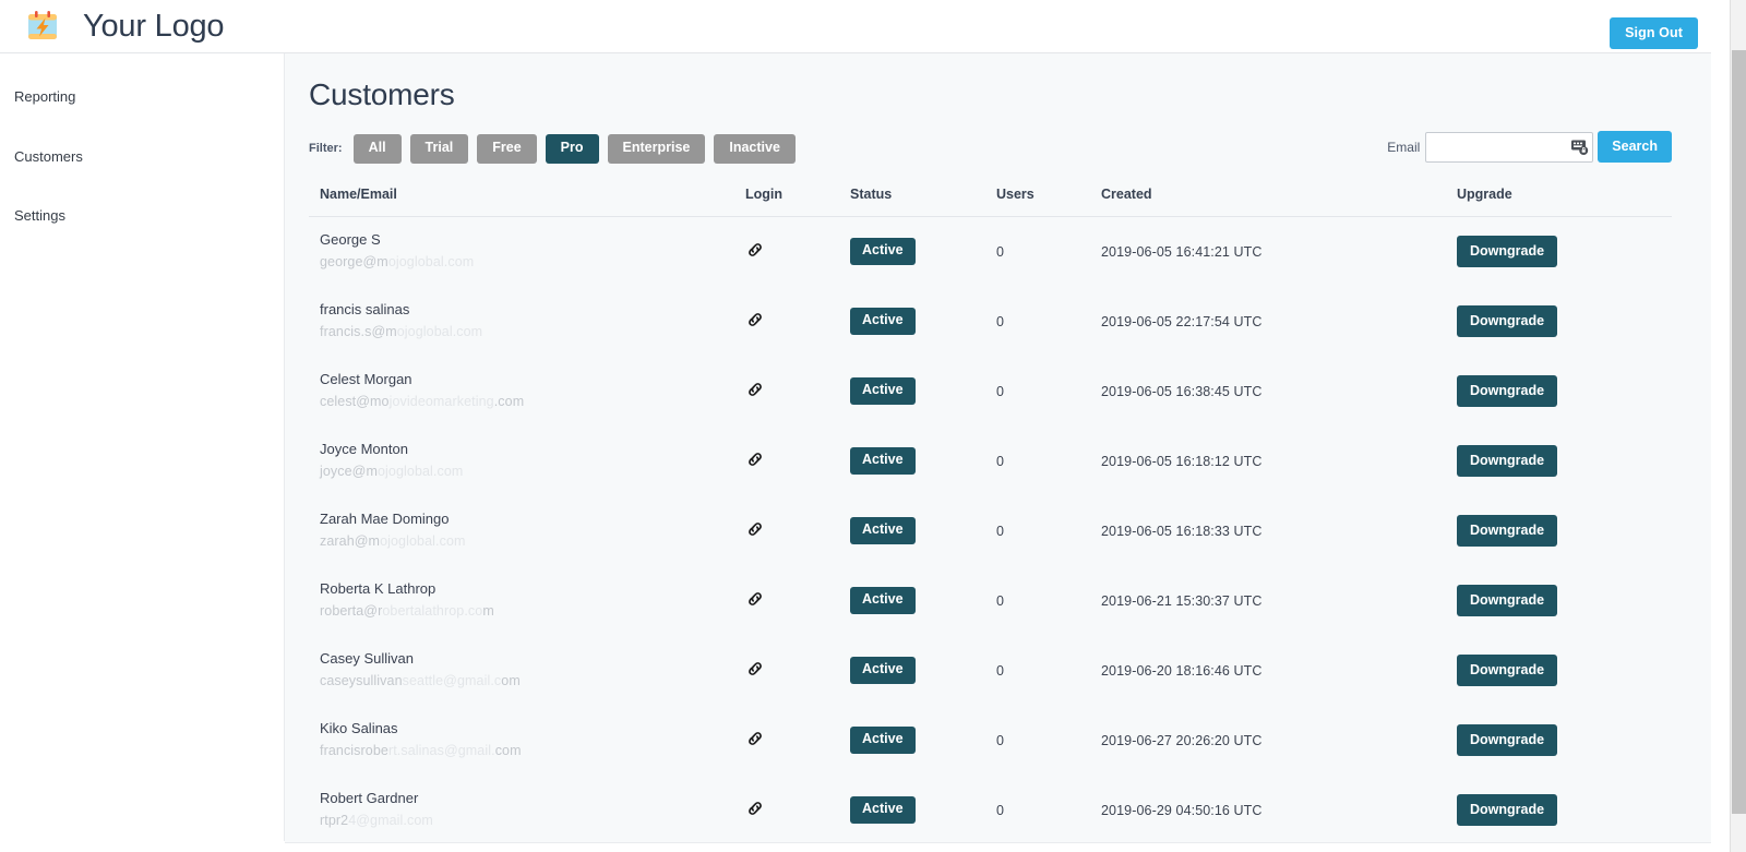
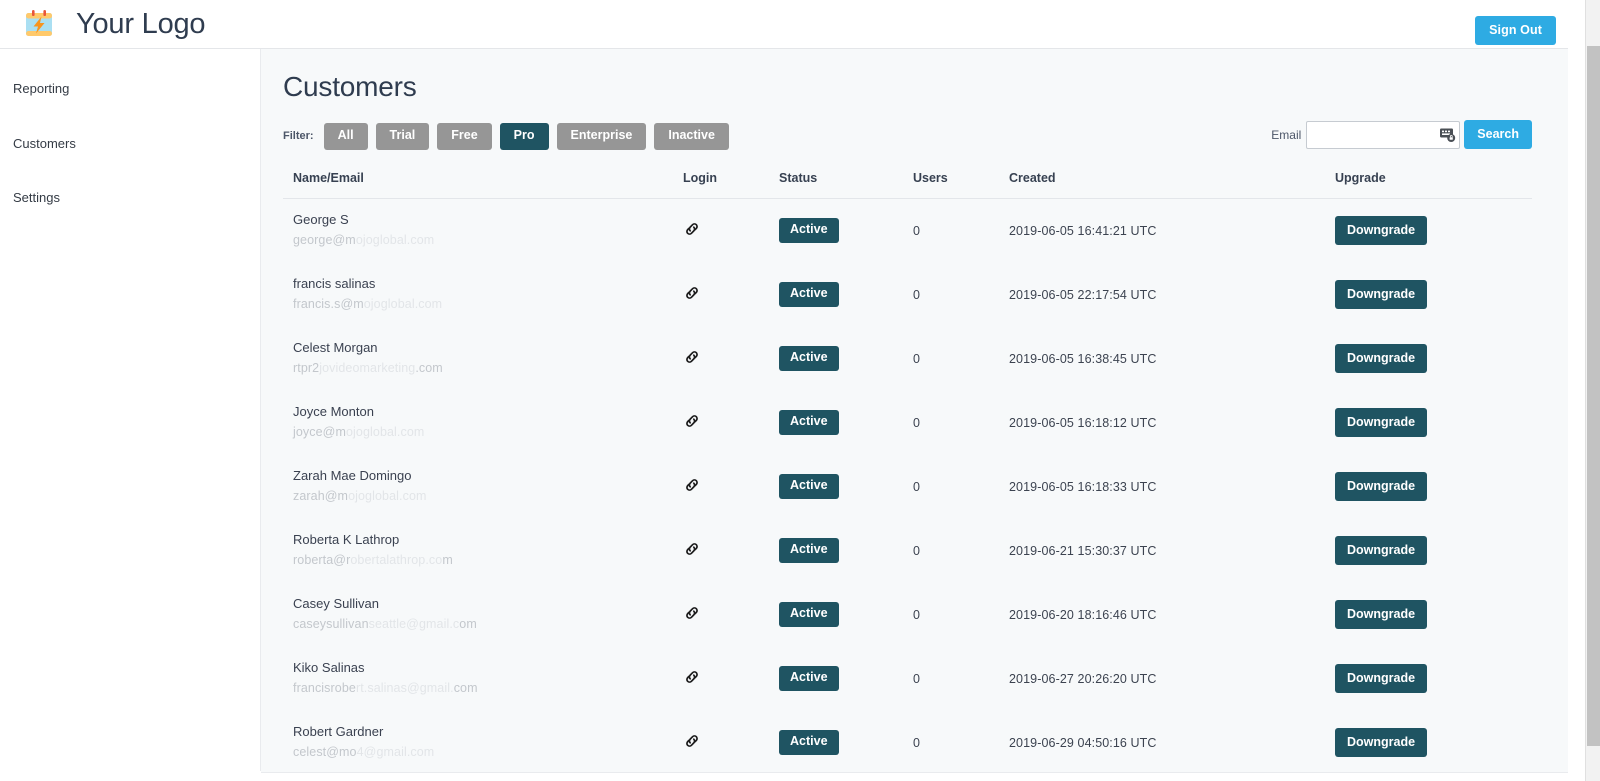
  Your Logo
  Sign Out
  Reporting
  Customers
  Settings
  Customers
  Filter:
  All
  Trial
  Free
  Pro
  Enterprise
  Inactive
  Email
  Search
  Name/Email	Login	Status	Users	Created	Upgrade
  George Sgeorge@m		Active	0	2019-06-05 16:41:21 UTC	Downgrade
  francis salinasfrancis.s@m		Active	0	2019-06-05 22:17:54 UTC	Downgrade
- Celest Morgancelest@mo .com		Active	0	2019-06-05 16:38:45 UTC	Downgrade
+ Celest Morganrtpr2 .com		Active	0	2019-06-05 16:38:45 UTC	Downgrade
  Joyce Montonjoyce@m		Active	0	2019-06-05 16:18:12 UTC	Downgrade
  Zarah Mae Domingozarah@m		Active	0	2019-06-05 16:18:33 UTC	Downgrade
  Roberta K Lathroproberta@r m		Active	0	2019-06-21 15:30:37 UTC	Downgrade
  Casey Sullivancaseysullivan om		Active	0	2019-06-20 18:16:46 UTC	Downgrade
  Kiko Salinasfrancisrobe com		Active	0	2019-06-27 20:26:20 UTC	Downgrade
- Robert Gardnerrtpr2		Active	0	2019-06-29 04:50:16 UTC	Downgrade
+ Robert Gardnercelest@mo		Active	0	2019-06-29 04:50:16 UTC	Downgrade
